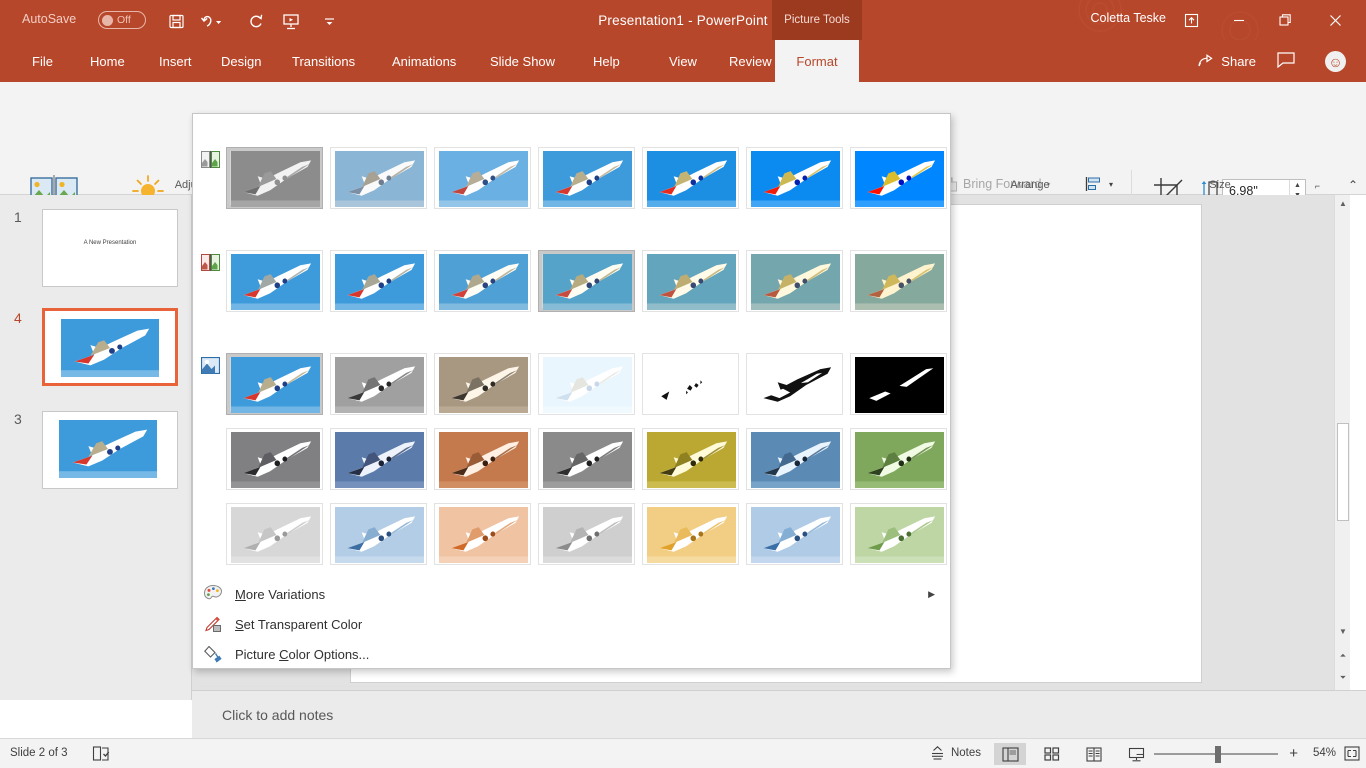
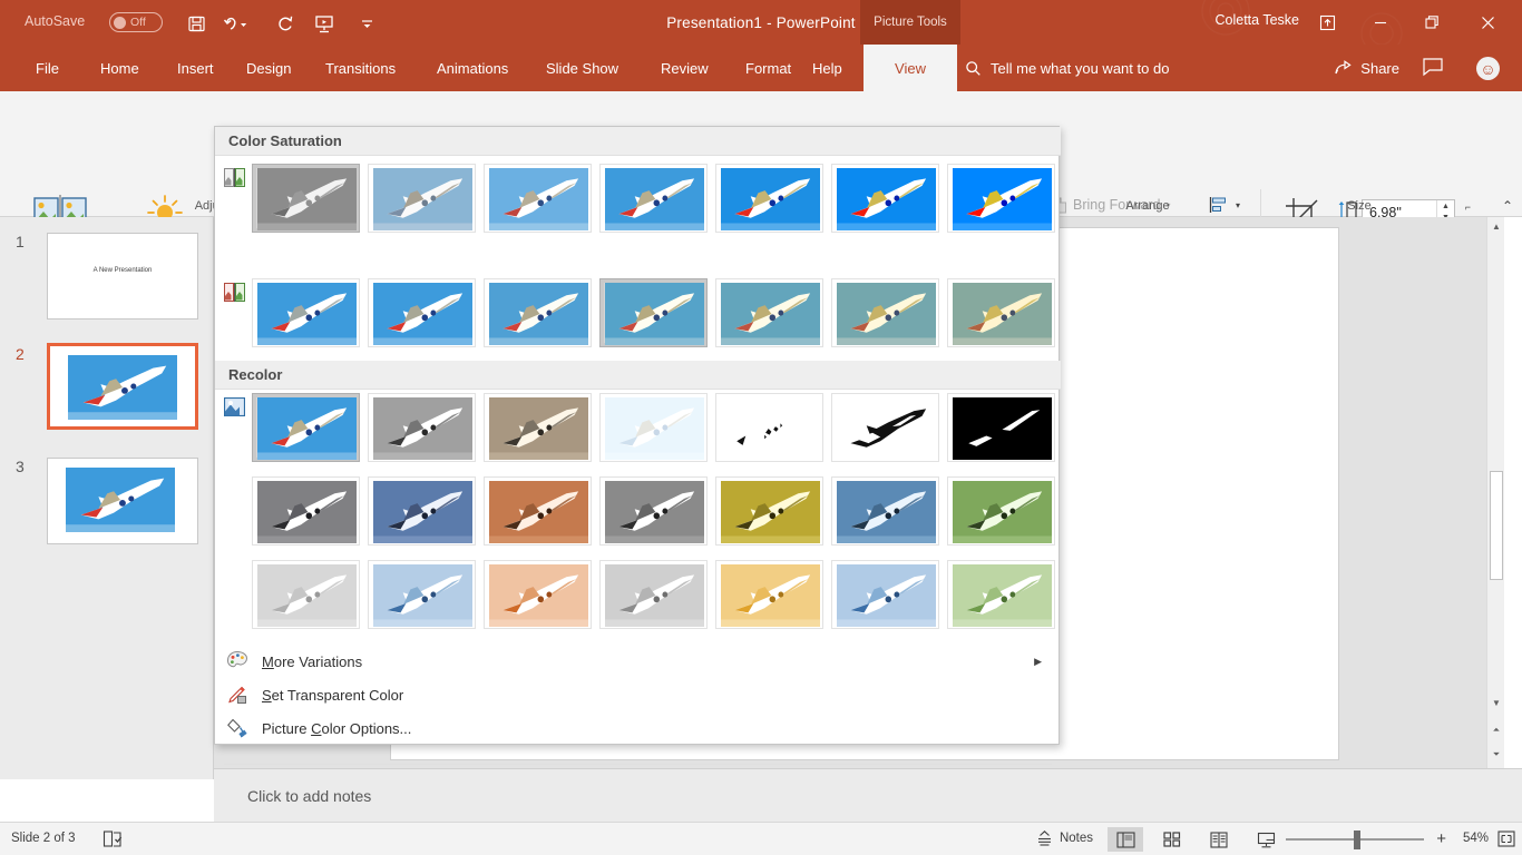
  Presentation1 - PowerPoint
  AutoSave
  Off
  Picture Tools
  Coletta Teske
  File
  Home
  Insert
  Design
  Transitions
  Animations
  Slide Show
- Help
+ Review
- View
+ Format
- Review
+ Help
- Format
+ View
+ Tell me what you want to do
  Share
  ☺
  Bring Forward
  ▾
  ▾
  Arrange
  6.98"
  Size
  ⌐
  ⌃
  1
- 4
+ 2
  3
  ▲
  ▼
  ⏶
  ⏷
  Click to add notes
  Slide 2 of 3
  Notes
  −
  +
  54%
+ Color Saturation
+ Recolor
  More Variations
  ▶
  Set Transparent Color
  Picture Color Options...
